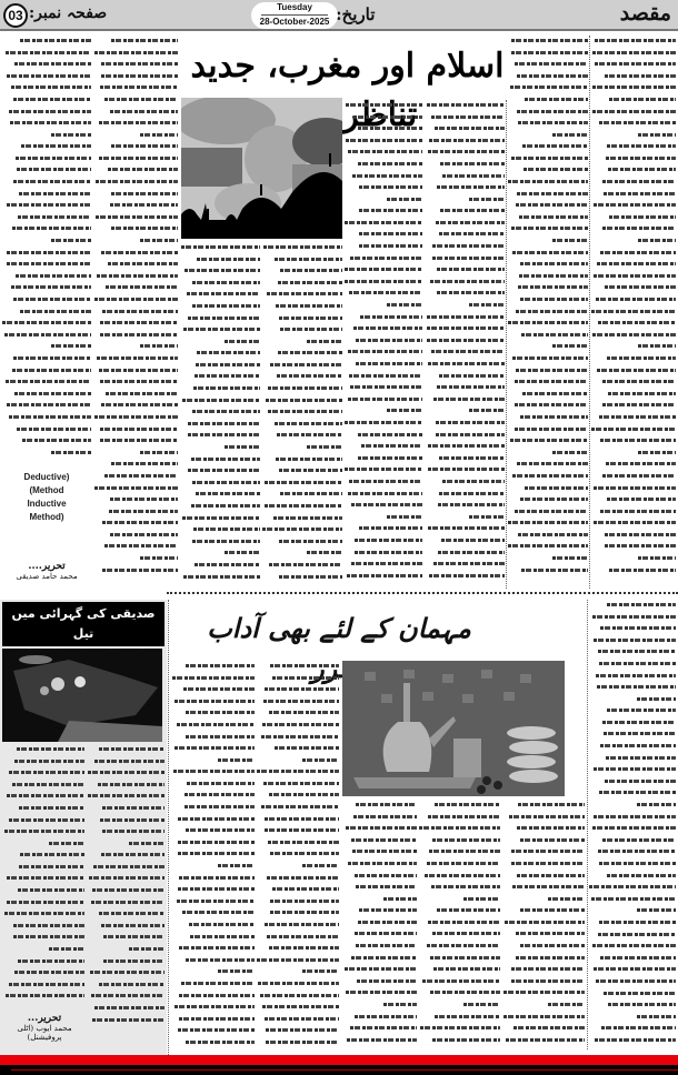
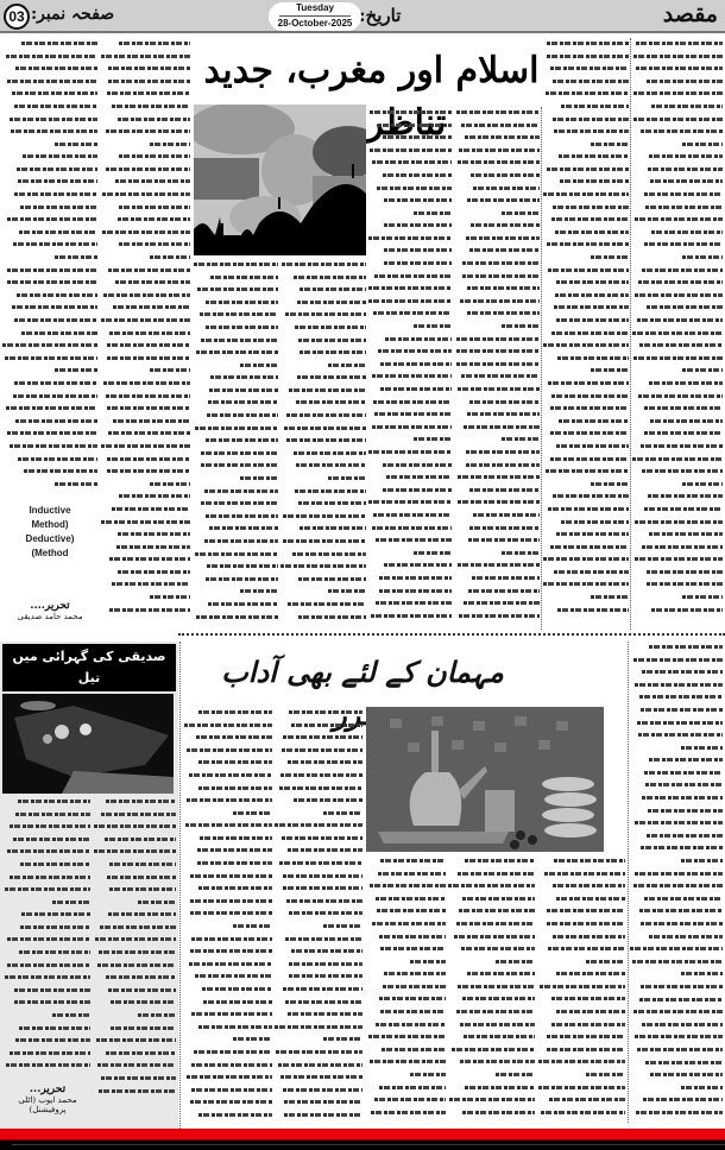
  مقصد
  تاریخ:
  Tuesday
  28-October-2025
  صفحہ نمبر:
  03
  اسلام اور مغرب، جدیدر
- Deductive)
+ Inductive
- (Method
+ Method)
- Inductive
+ Deductive)
- Method)
+ (Method
  تحریر....
  محمد حامد صدیقی
  صدیقی کی گہرائی میں تیل
  تحریر...
  محمد ایوب (اٹلی پروفیشنل)
  مہمان کے لئے بھی آدابرر
